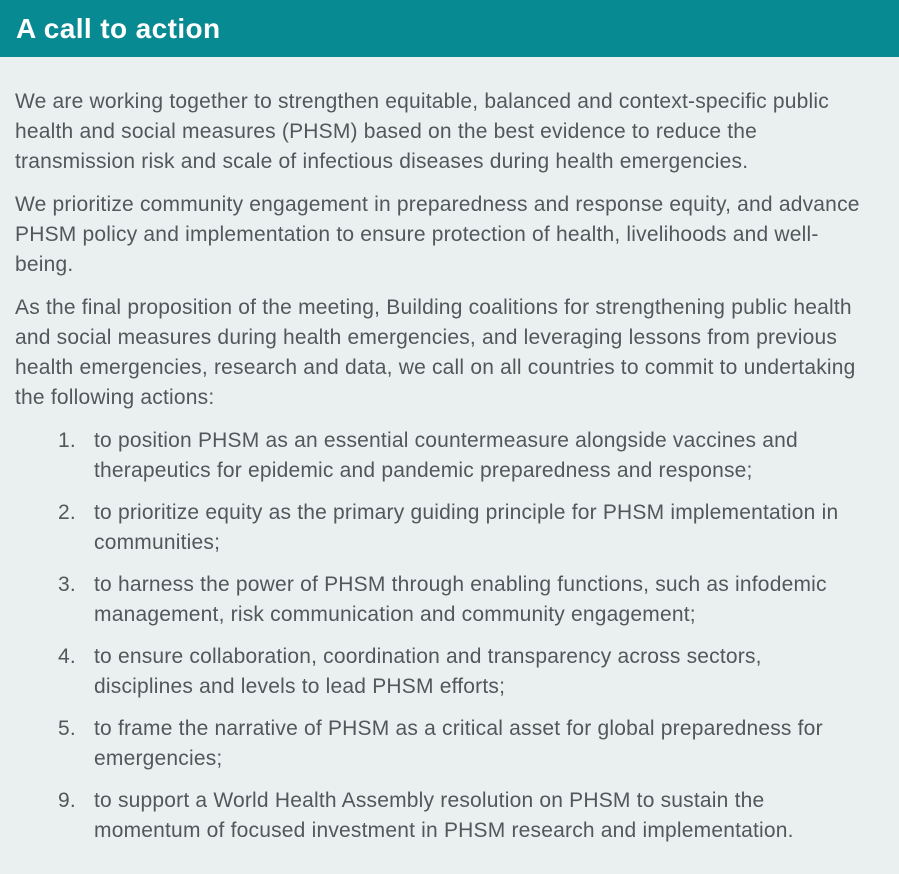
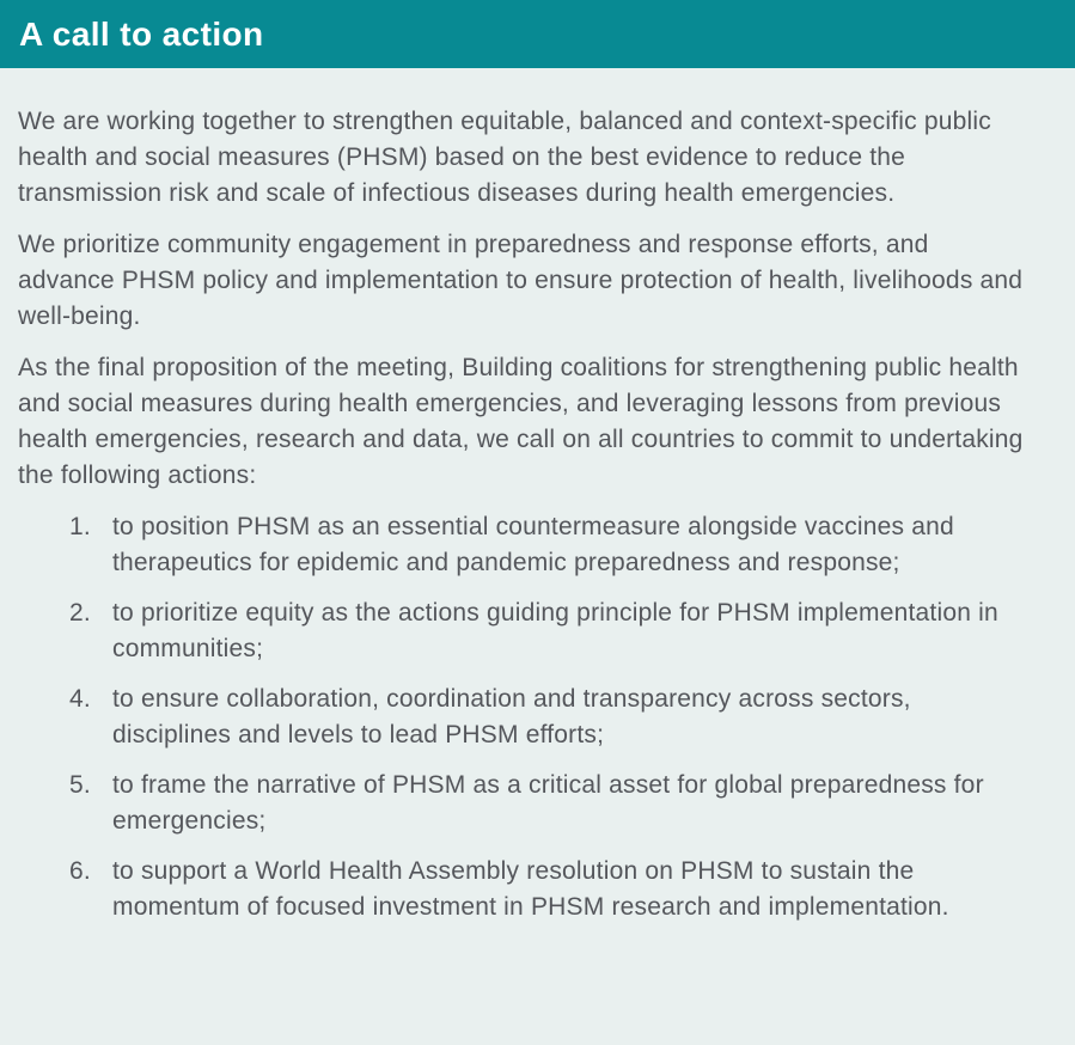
  A call to action
  We are working together to strengthen equitable, balanced and context-specific public health and social measures (PHSM) based on the best evidence to reduce the transmission risk and scale of infectious diseases during health emergencies.
- We prioritize community engagement in preparedness and response equity, and advance PHSM policy and implementation to ensure protection of health, livelihoods and well-being.
+ We prioritize community engagement in preparedness and response efforts, and advance PHSM policy and implementation to ensure protection of health, livelihoods and well-being.
  As the final proposition of the meeting, Building coalitions for strengthening public health and social measures during health emergencies, and leveraging lessons from previous health emergencies, research and data, we call on all countries to commit to undertaking the following actions:
  1.
  to position PHSM as an essential countermeasure alongside vaccines and therapeutics for epidemic and pandemic preparedness and response;
  2.
- to prioritize equity as the primary guiding principle for PHSM implementation in communities;
+ to prioritize equity as the actions guiding principle for PHSM implementation in communities;
- 3.
- to harness the power of PHSM through enabling functions, such as infodemic management, risk communication and community engagement;
  4.
  to ensure collaboration, coordination and transparency across sectors, disciplines and levels to lead PHSM efforts;
  5.
  to frame the narrative of PHSM as a critical asset for global preparedness for emergencies;
- 9.
+ 6.
  to support a World Health Assembly resolution on PHSM to sustain the momentum of focused investment in PHSM research and implementation.
